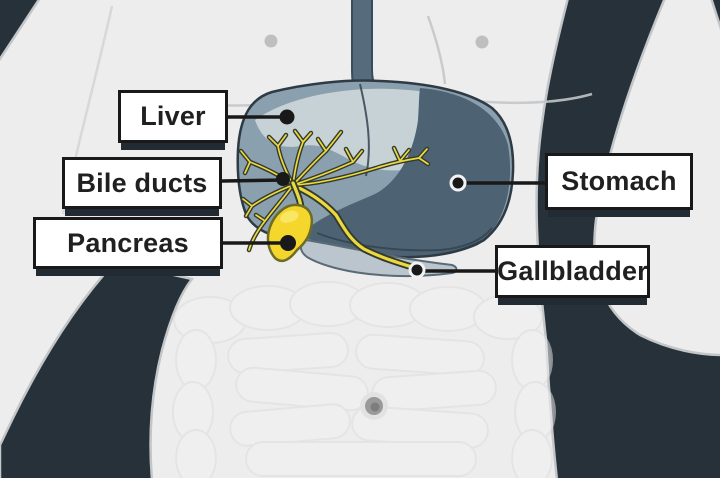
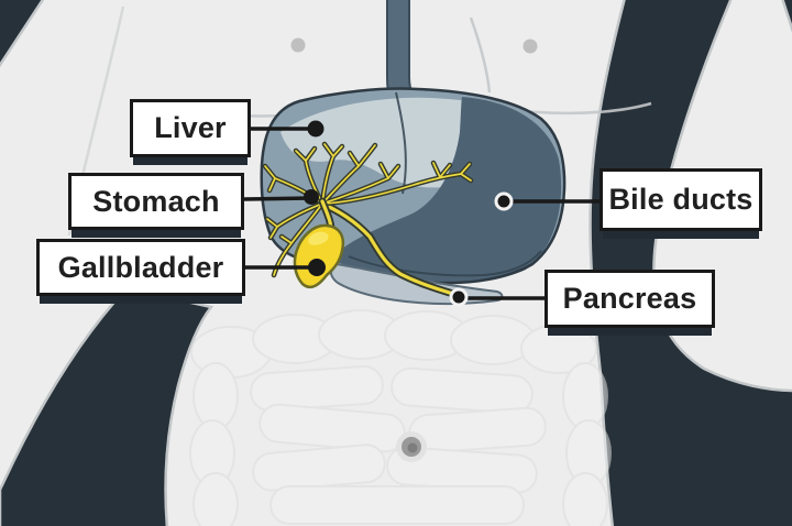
  Liver
- Bile ducts
+ Stomach
- Pancreas
+ Gallbladder
- Stomach
+ Bile ducts
- Gallbladder
+ Pancreas
